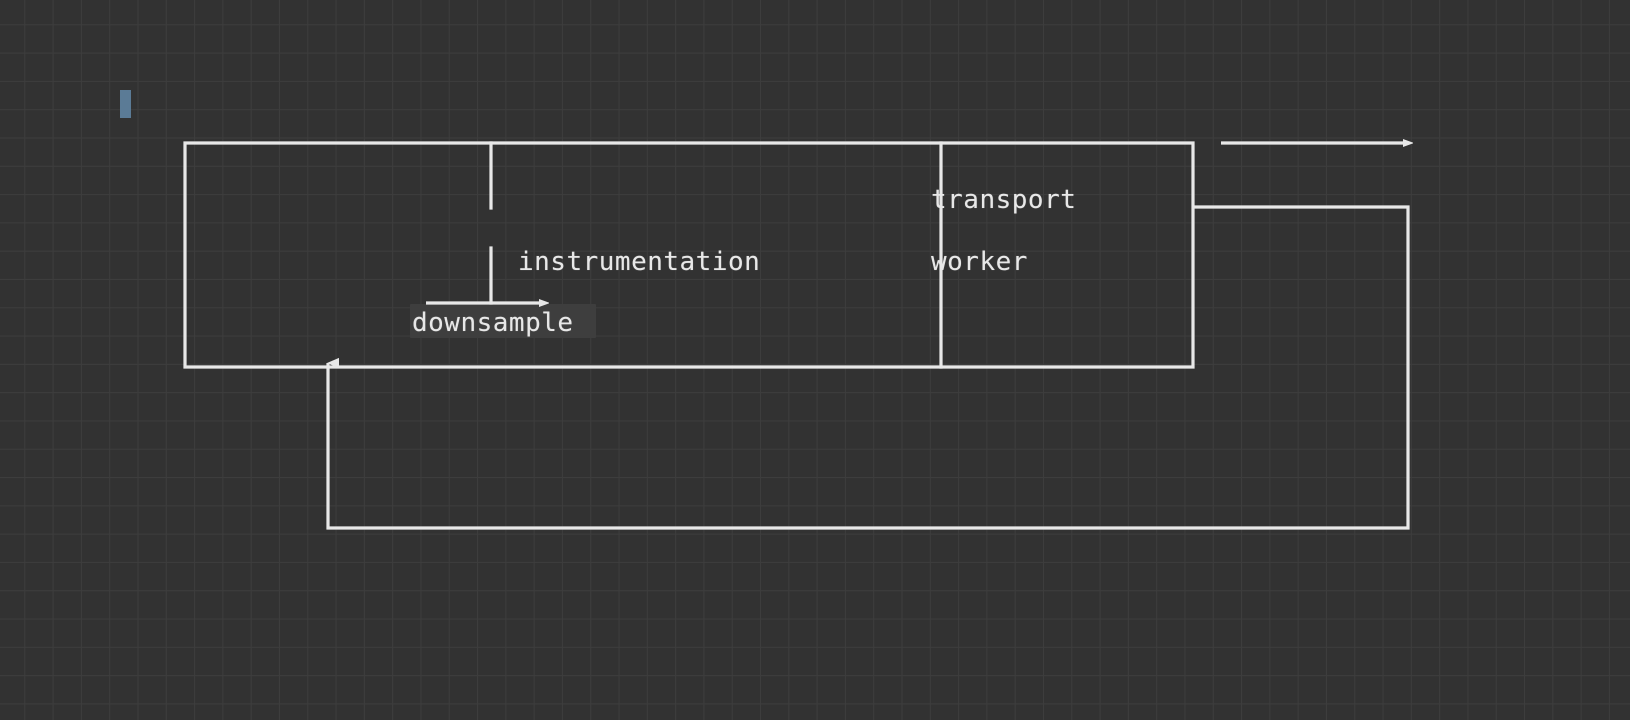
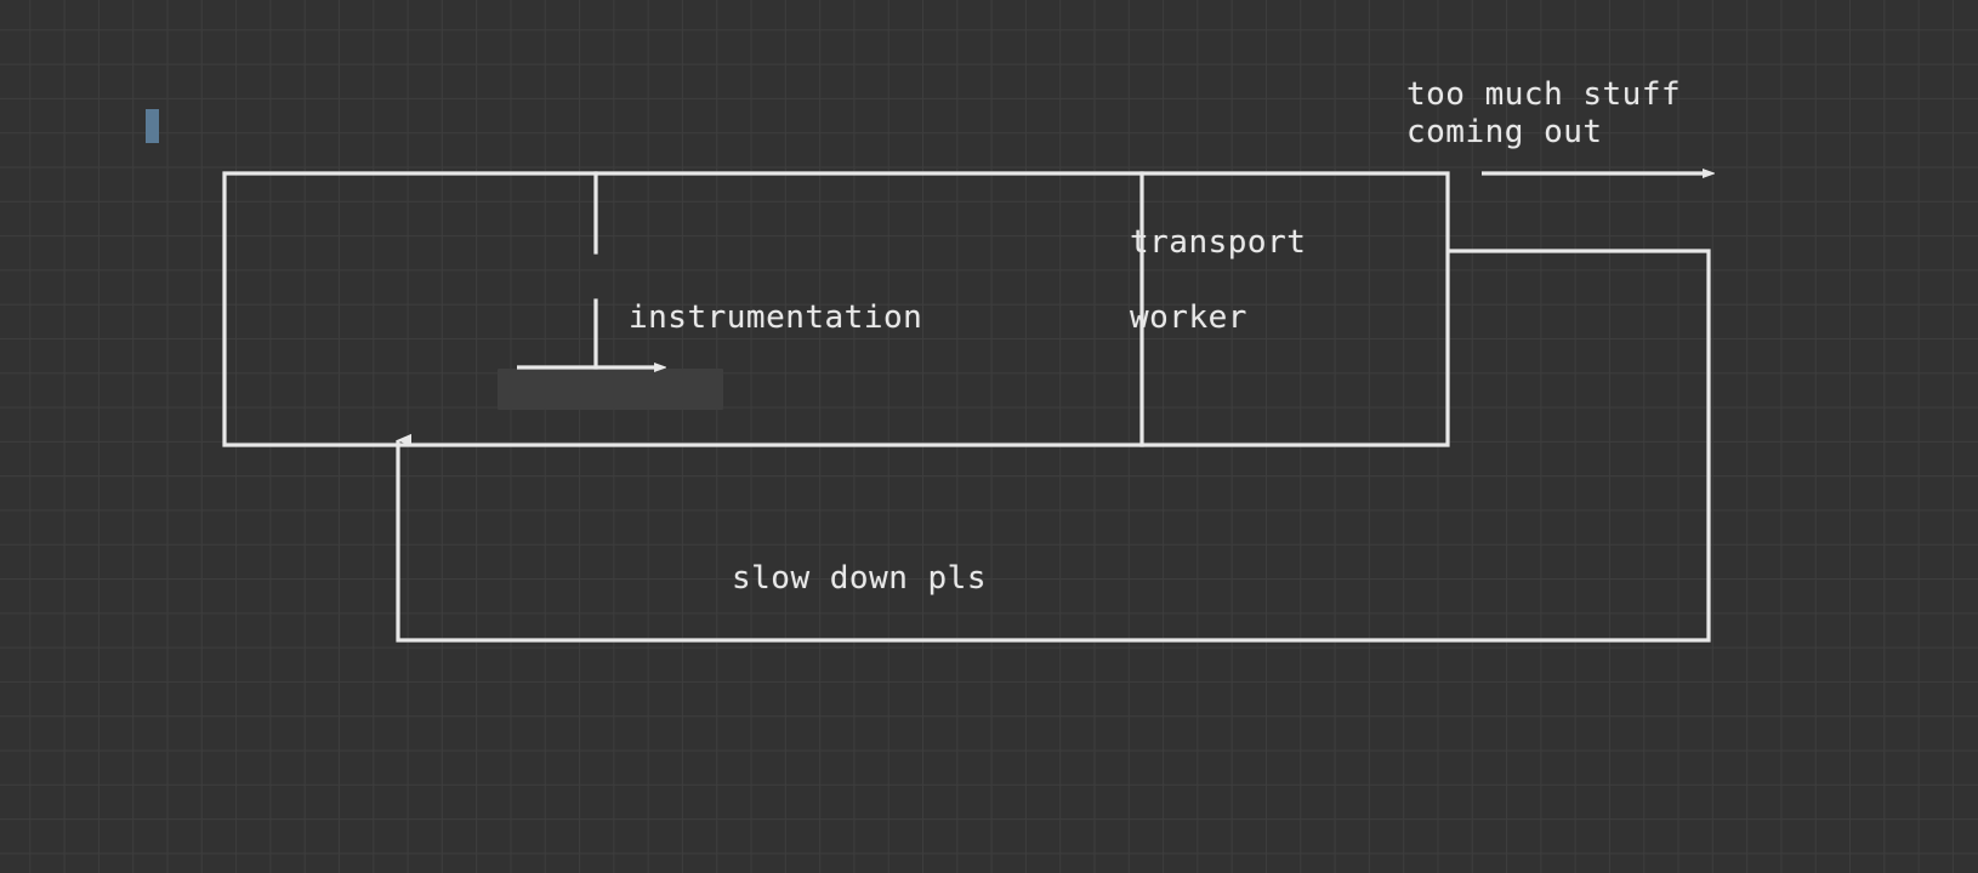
  instrumentation
- downsample
  transport
  worker
+ too much stuff
+ coming out
+ slow down pls
